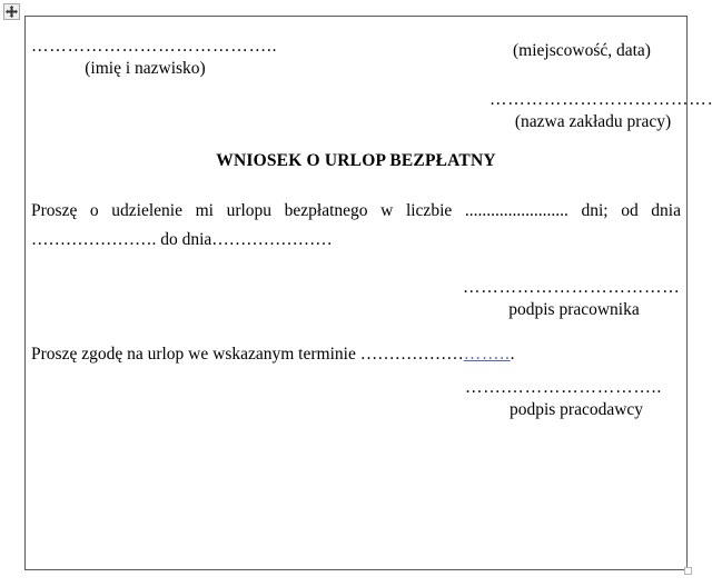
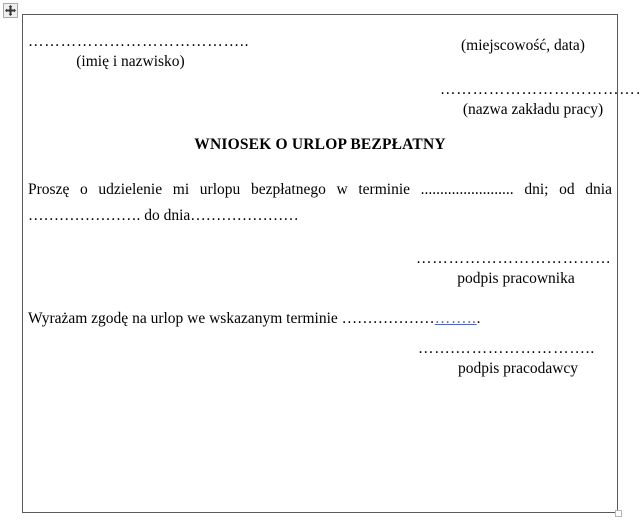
  …………………………………..
  (imię i nazwisko)
  (miejscowość, data)
  ………………………………
  (nazwa zakładu pracy)
  WNIOSEK O URLOP BEZPŁATNY
- Proszę o udzielenie mi urlopu bezpłatnego w liczbie ........................ dni; od dnia
+ Proszę o udzielenie mi urlopu bezpłatnego w terminie ........................ dni; od dnia
  …………………. do dnia…………………
  ………………………………
  podpis pracownika
- Proszę zgodę na urlop we wskazanym terminie ……………………...
+ Wyrażam zgodę na urlop we wskazanym terminie ……………………...
  …….……………………..
  podpis pracodawcy
